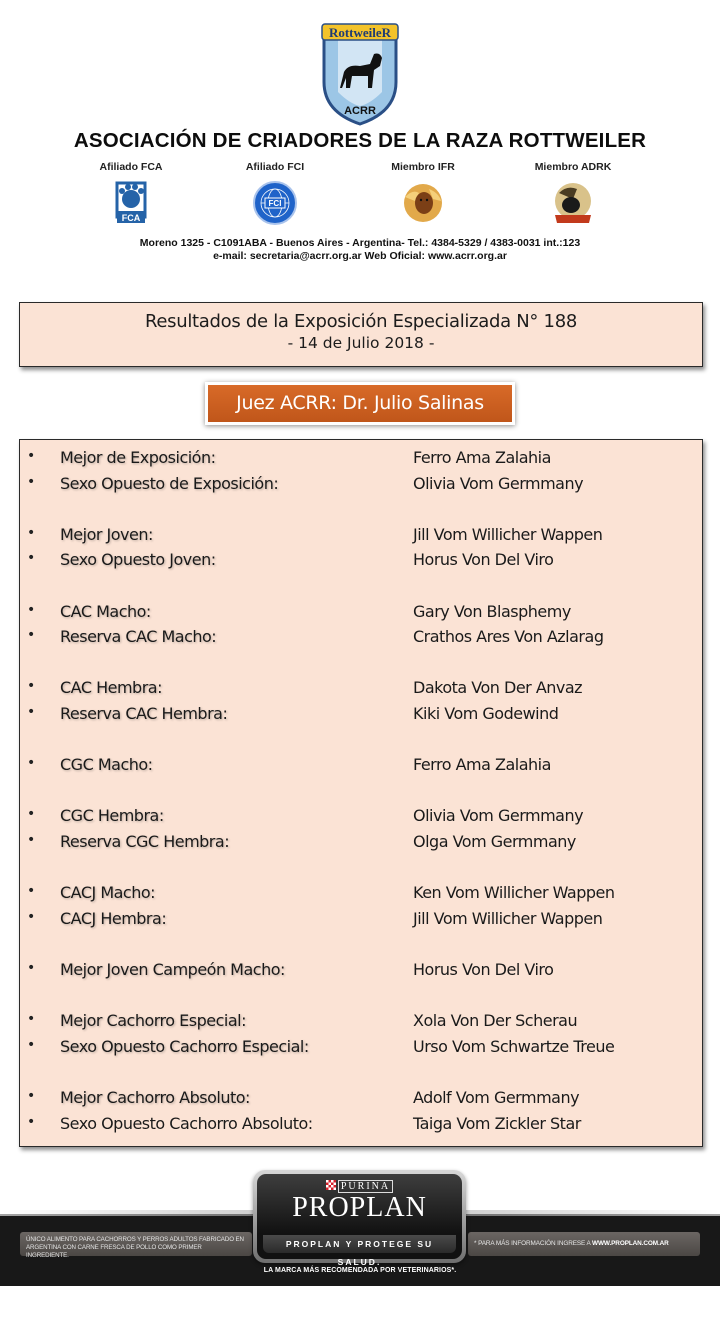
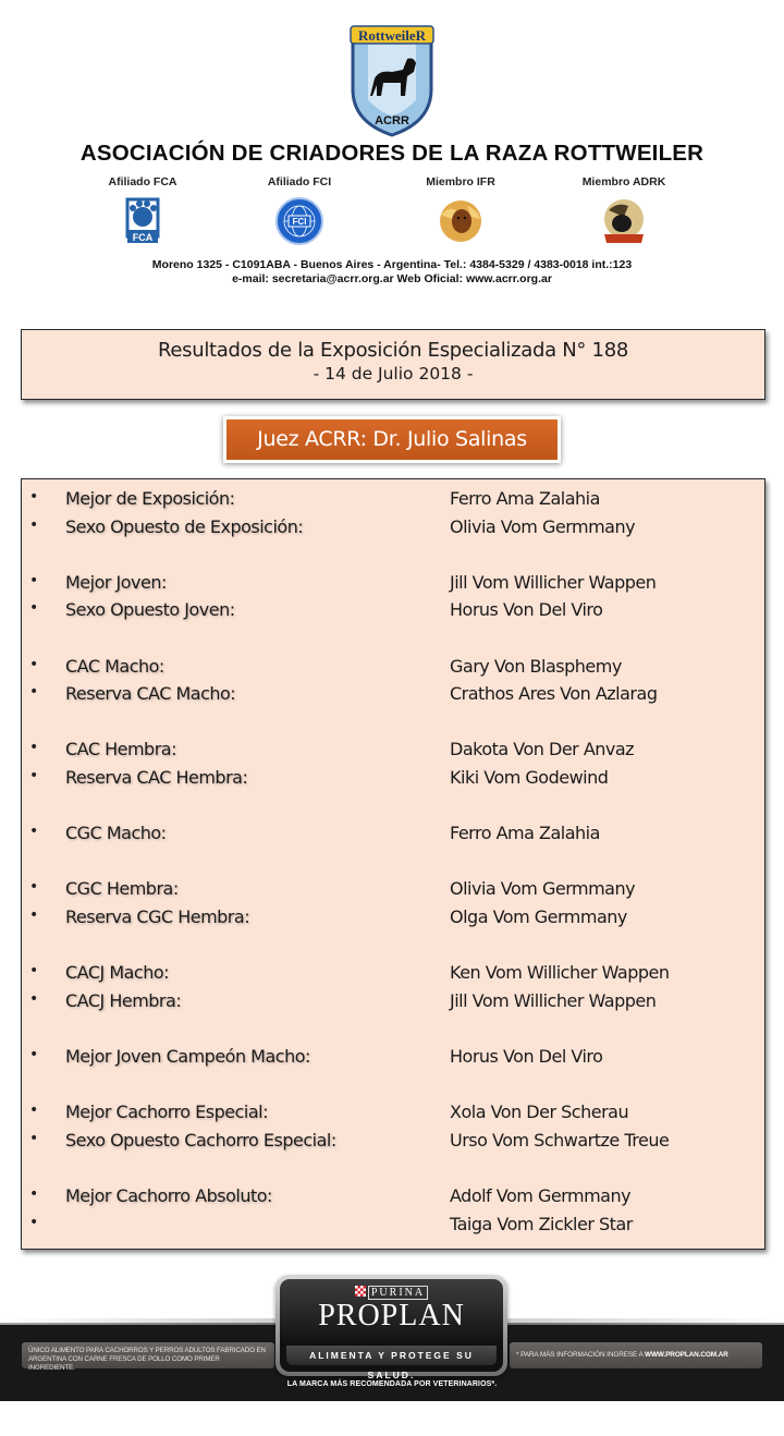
  RottweileR
  ACRR
  ASOCIACIÓN DE CRIADORES DE LA RAZA ROTTWEILER
  Afiliado FCA
  FCA
  Afiliado FCI
  FCI
  Miembro IFR
  Miembro ADRK
- Moreno 1325 - C1091ABA - Buenos Aires - Argentina- Tel.: 4384-5329 / 4383-0031 int.:123
+ Moreno 1325 - C1091ABA - Buenos Aires - Argentina- Tel.: 4384-5329 / 4383-0018 int.:123
  e-mail: secretaria@acrr.org.ar Web Oficial: www.acrr.org.ar
  Resultados de la Exposición Especializada N° 188
  - 14 de Julio 2018 -
  Juez ACRR: Dr. Julio Salinas
  •
  Mejor de Exposición:
  Ferro Ama Zalahia
  •
  Sexo Opuesto de Exposición:
  Olivia Vom Germmany
  •
  Mejor Joven:
  Jill Vom Willicher Wappen
  •
  Sexo Opuesto Joven:
  Horus Von Del Viro
  •
  CAC Macho:
  Gary Von Blasphemy
  •
  Reserva CAC Macho:
  Crathos Ares Von Azlarag
  •
  CAC Hembra:
  Dakota Von Der Anvaz
  •
  Reserva CAC Hembra:
  Kiki Vom Godewind
  •
  CGC Macho:
  Ferro Ama Zalahia
  •
  CGC Hembra:
  Olivia Vom Germmany
  •
  Reserva CGC Hembra:
  Olga Vom Germmany
  •
  CACJ Macho:
  Ken Vom Willicher Wappen
  •
  CACJ Hembra:
  Jill Vom Willicher Wappen
  •
  Mejor Joven Campeón Macho:
  Horus Von Del Viro
  •
  Mejor Cachorro Especial:
  Xola Von Der Scherau
  •
  Sexo Opuesto Cachorro Especial:
  Urso Vom Schwartze Treue
  •
  Mejor Cachorro Absoluto:
  Adolf Vom Germmany
  •
- Sexo Opuesto Cachorro Absoluto:
  Taiga Vom Zickler Star
  PURINA
  PROPLAN
- PROPLAN Y PROTEGE SU SALUD.
+ ALIMENTA Y PROTEGE SU SALUD.
